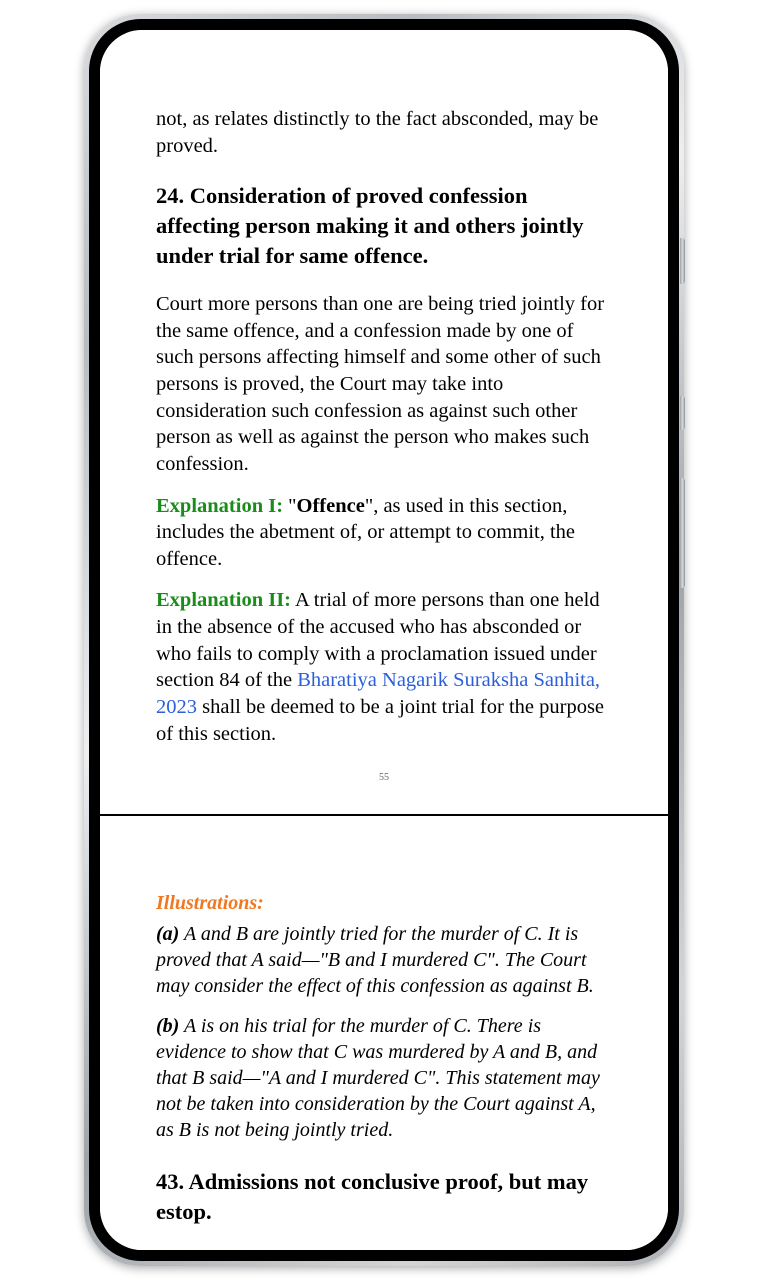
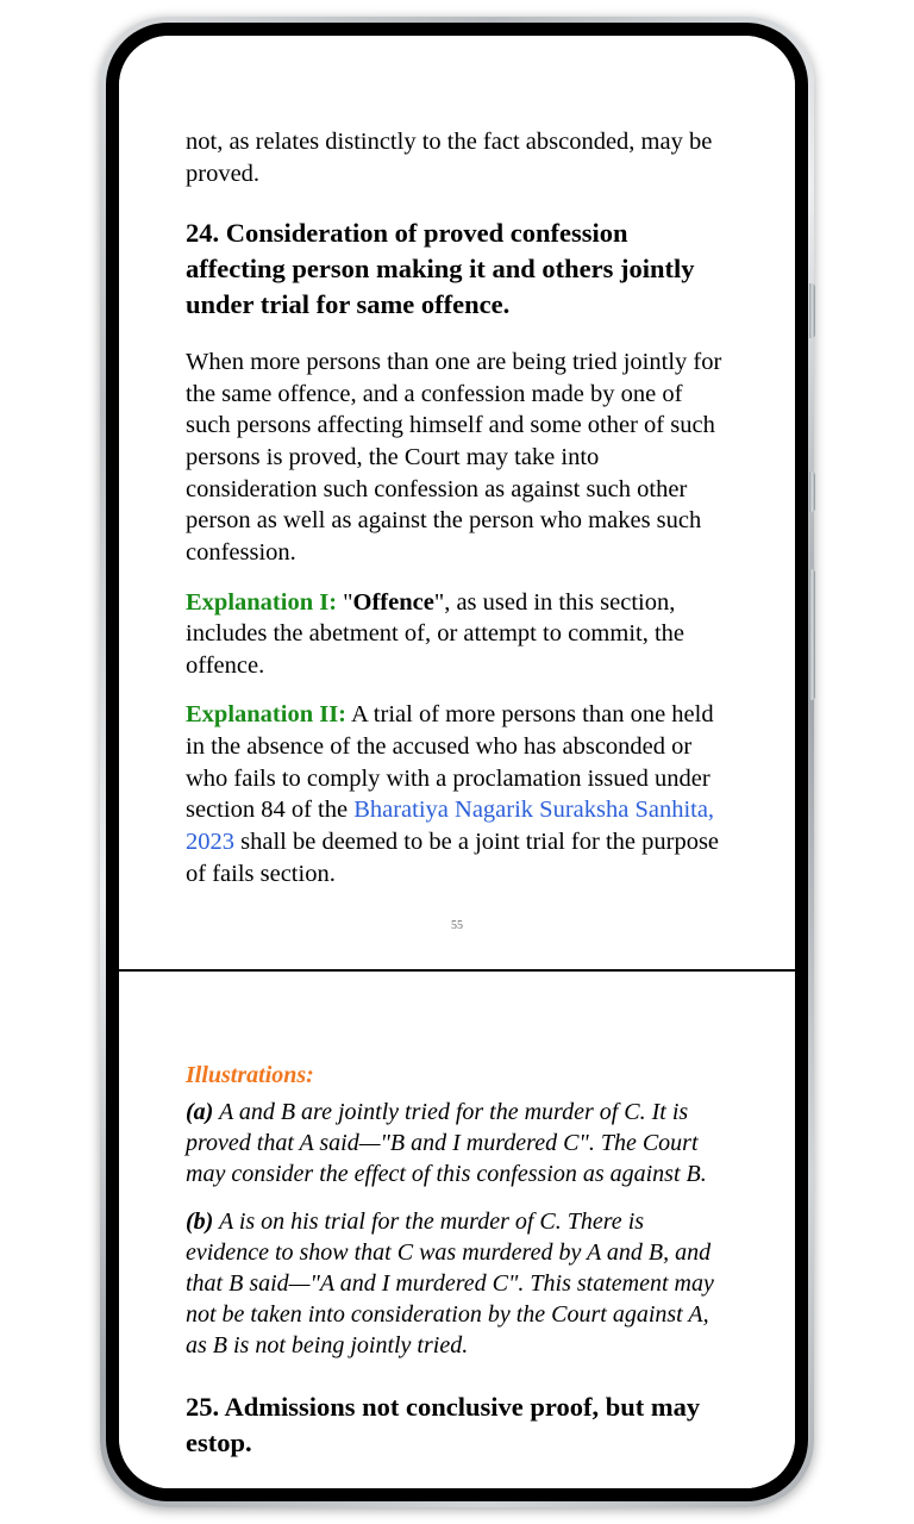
  not, as relates distinctly to the fact absconded, may be proved.
  24. Consideration of proved confession affecting person making it and others jointly under trial for same offence.
- Court more persons than one are being tried jointly for the same offence, and a confession made by one of such persons affecting himself and some other of such persons is proved, the Court may take into consideration such confession as against such other person as well as against the person who makes such confession.
+ When more persons than one are being tried jointly for the same offence, and a confession made by one of such persons affecting himself and some other of such persons is proved, the Court may take into consideration such confession as against such other person as well as against the person who makes such confession.
  Explanation I: "Offence", as used in this section, includes the abetment of, or attempt to commit, the offence.
- Explanation II: A trial of more persons than one held in the absence of the accused who has absconded or who fails to comply with a proclamation issued under section 84 of the Bharatiya Nagarik Suraksha Sanhita, 2023 shall be deemed to be a joint trial for the purpose of this section.
+ Explanation II: A trial of more persons than one held in the absence of the accused who has absconded or who fails to comply with a proclamation issued under section 84 of the Bharatiya Nagarik Suraksha Sanhita, 2023 shall be deemed to be a joint trial for the purpose of fails section.
  55
  Illustrations:
  (a) A and B are jointly tried for the murder of C. It is proved that A said—"B and I murdered C". The Court may consider the effect of this confession as against B.
  (b) A is on his trial for the murder of C. There is evidence to show that C was murdered by A and B, and that B said—"A and I murdered C". This statement may not be taken into consideration by the Court against A, as B is not being jointly tried.
- 43. Admissions not conclusive proof, but may estop.
+ 25. Admissions not conclusive proof, but may estop.
